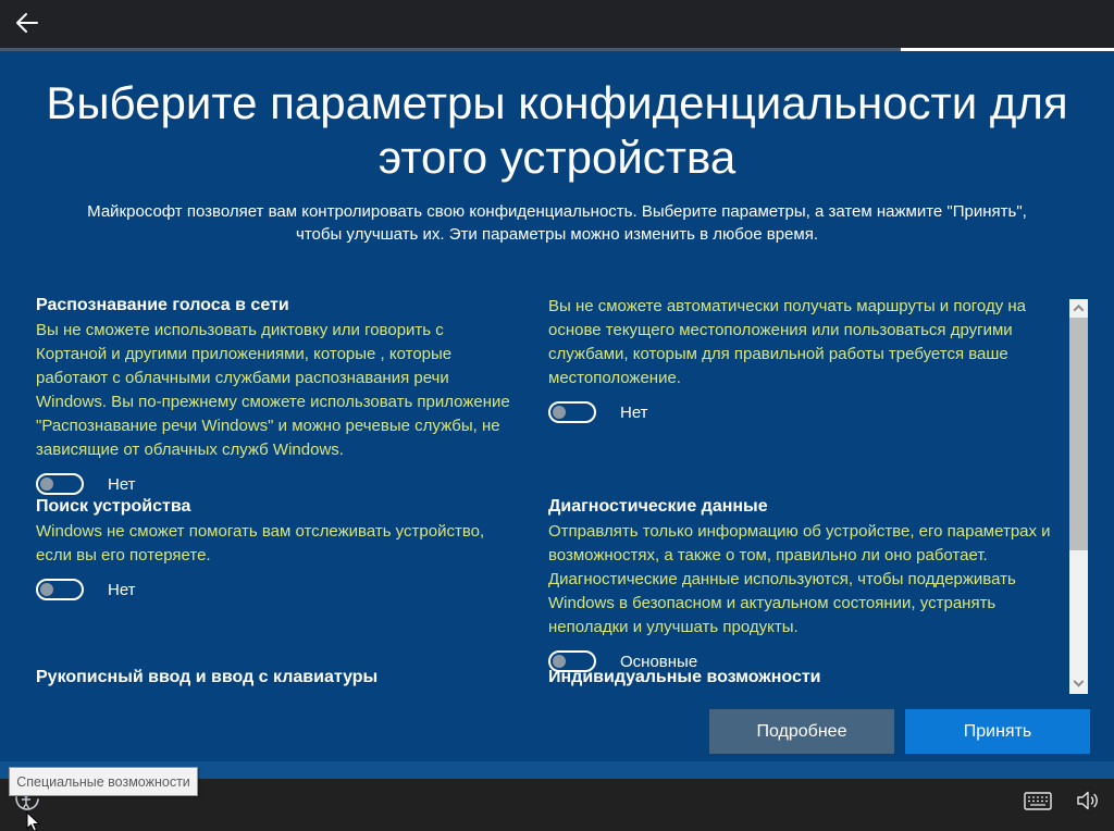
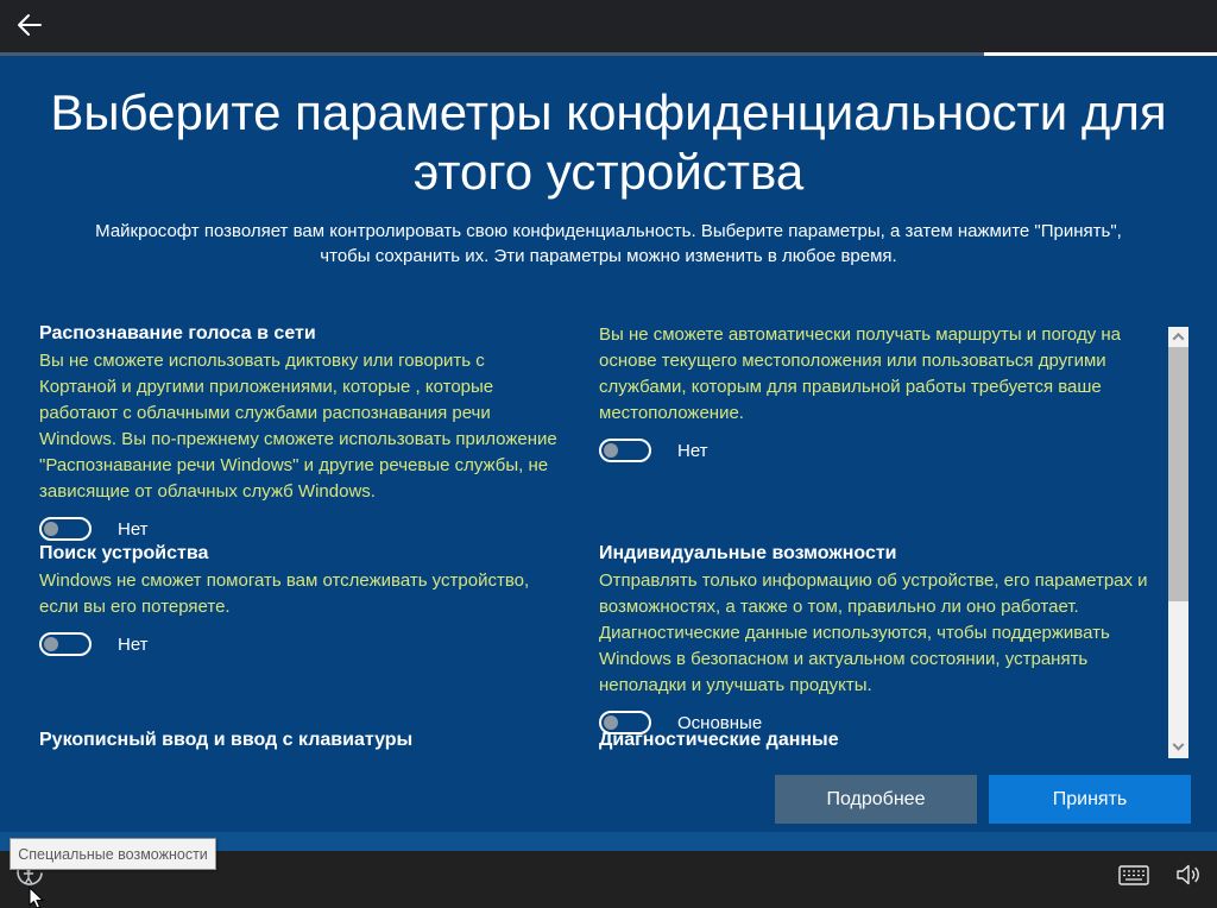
  Выберите параметры конфиденциальности для этого устройства
- Майкрософт позволяет вам контролировать свою конфиденциальность. Выберите параметры, а затем нажмите "Принять", чтобы улучшать их. Эти параметры можно изменить в любое время.
+ Майкрософт позволяет вам контролировать свою конфиденциальность. Выберите параметры, а затем нажмите "Принять", чтобы сохранить их. Эти параметры можно изменить в любое время.
  Распознавание голоса в сети
- Вы не сможете использовать диктовку или говорить с Кортаной и другими приложениями, которые , которые работают с облачными службами распознавания речи Windows. Вы по-прежнему сможете использовать приложение "Распознавание речи Windows" и можно речевые службы, не зависящие от облачных служб Windows.
+ Вы не сможете использовать диктовку или говорить с Кортаной и другими приложениями, которые , которые работают с облачными службами распознавания речи Windows. Вы по-прежнему сможете использовать приложение "Распознавание речи Windows" и другие речевые службы, не зависящие от облачных служб Windows.
  Нет
  Поиск устройства
  Windows не сможет помогать вам отслеживать устройство, если вы его потеряете.
  Нет
  Вы не сможете автоматически получать маршруты и погоду на основе текущего местоположения или пользоваться другими службами, которым для правильной работы требуется ваше местоположение.
  Нет
- Диагностические данные
+ Индивидуальные возможности
  Отправлять только информацию об устройстве, его параметрах и возможностях, а также о том, правильно ли оно работает. Диагностические данные используются, чтобы поддерживать Windows в безопасном и актуальном состоянии, устранять неполадки и улучшать продукты.
  Основные
  Рукописный ввод и ввод с клавиатуры
- Индивидуальные возможности
+ Диагностические данные
  Подробнее
  Принять
  Специальные возможности
